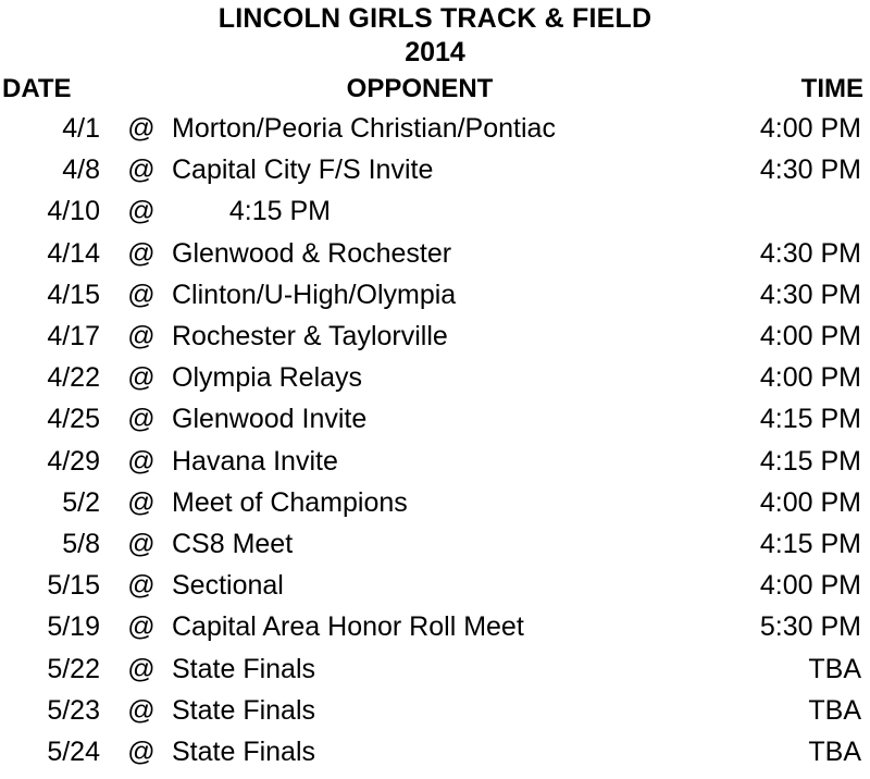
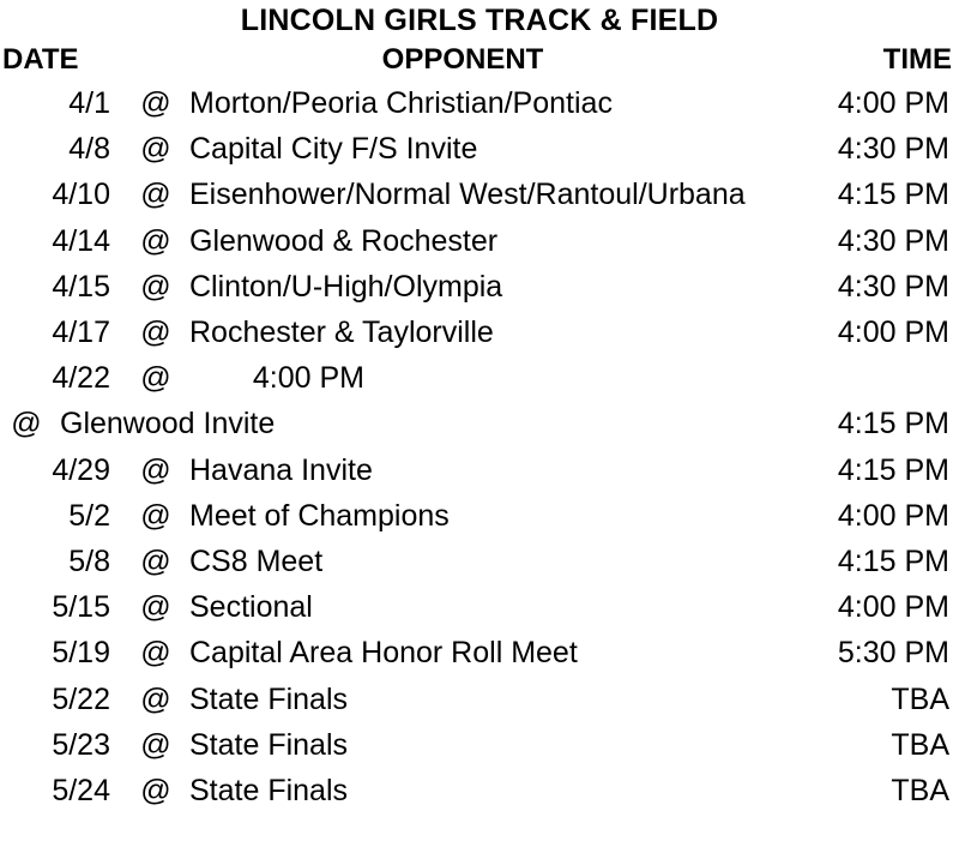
  LINCOLN GIRLS TRACK & FIELD
- 2014
  DATE
  OPPONENT
  TIME
  4/1
  @
  Morton/Peoria Christian/Pontiac
  4:00 PM
  4/8
  @
  Capital City F/S Invite
  4:30 PM
  4/10
  @
+ Eisenhower/Normal West/Rantoul/Urbana
  4:15 PM
  4/14
  @
  Glenwood & Rochester
  4:30 PM
  4/15
  @
  Clinton/U-High/Olympia
  4:30 PM
  4/17
  @
  Rochester & Taylorville
  4:00 PM
  4/22
  @
- Olympia Relays
  4:00 PM
- 4/25
  @
  Glenwood Invite
  4:15 PM
  4/29
  @
  Havana Invite
  4:15 PM
  5/2
  @
  Meet of Champions
  4:00 PM
  5/8
  @
  CS8 Meet
  4:15 PM
  5/15
  @
  Sectional
  4:00 PM
  5/19
  @
  Capital Area Honor Roll Meet
  5:30 PM
  5/22
  @
  State Finals
  TBA
  5/23
  @
  State Finals
  TBA
  5/24
  @
  State Finals
  TBA
